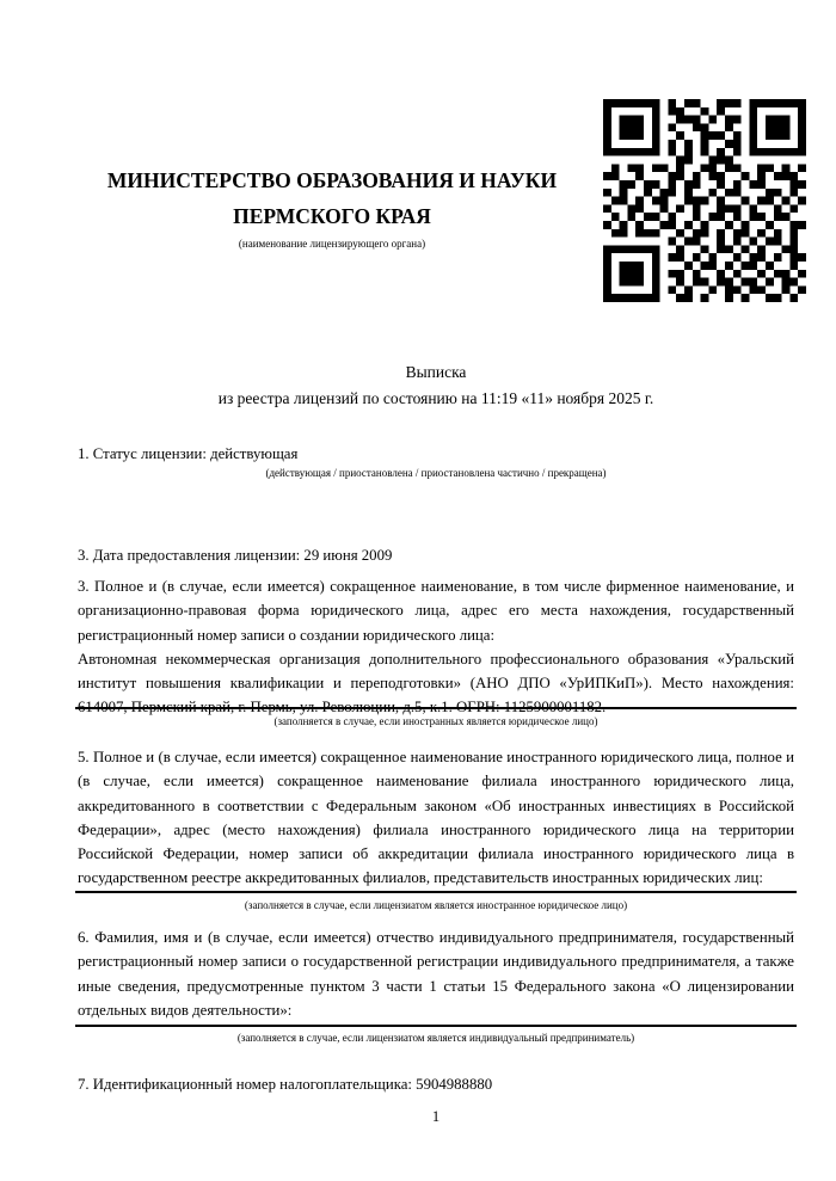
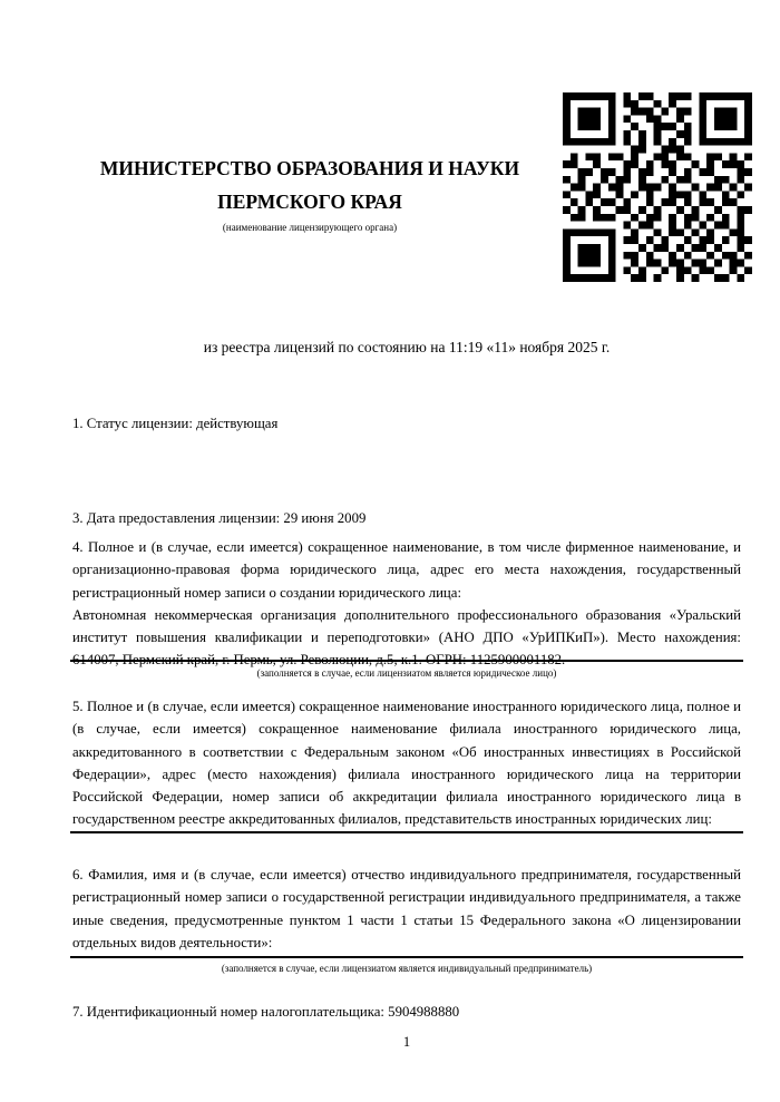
  МИНИСТЕРСТВО ОБРАЗОВАНИЯ И НАУКИ
  ПЕРМСКОГО КРАЯ
  (наименование лицензирующего органа)
- Выписка
  из реестра лицензий по состоянию на 11:19 «11» ноября 2025 г.
  1. Статус лицензии: действующая
- (действующая / приостановлена / приостановлена частично / прекращена)
  3. Дата предоставления лицензии: 29 июня 2009
- 3. Полное и (в случае, если имеется) сокращенное наименование, в том числе фирменное наименование, и организационно-правовая форма юридического лица, адрес его места нахождения, государственный регистрационный номер записи о создании юридического лица:
+ 4. Полное и (в случае, если имеется) сокращенное наименование, в том числе фирменное наименование, и организационно-правовая форма юридического лица, адрес его места нахождения, государственный регистрационный номер записи о создании юридического лица:
  Автономная некоммерческая организация дополнительного профессионального образования «Уральский институт повышения квалификации и переподготовки» (АНО ДПО «УрИПКиП»). Место нахождения:
- (заполняется в случае, если иностранных является юридическое лицо)
+ (заполняется в случае, если лицензиатом является юридическое лицо)
  5. Полное и (в случае, если имеется) сокращенное наименование иностранного юридического лица, полное и (в случае, если имеется) сокращенное наименование филиала иностранного юридического лица, аккредитованного в соответствии с Федеральным законом «Об иностранных инвестициях в Российской Федерации», адрес (место нахождения) филиала иностранного юридического лица на территории Российской Федерации, номер записи об аккредитации филиала иностранного юридического лица в государственном реестре аккредитованных филиалов, представительств иностранных юридических лиц:
- (заполняется в случае, если лицензиатом является иностранное юридическое лицо)
- 6. Фамилия, имя и (в случае, если имеется) отчество индивидуального предпринимателя, государственный регистрационный номер записи о государственной регистрации индивидуального предпринимателя, а также иные сведения, предусмотренные пунктом 3 части 1 статьи 15 Федерального закона «О лицензировании отдельных видов деятельности»:
+ 6. Фамилия, имя и (в случае, если имеется) отчество индивидуального предпринимателя, государственный регистрационный номер записи о государственной регистрации индивидуального предпринимателя, а также иные сведения, предусмотренные пунктом 1 части 1 статьи 15 Федерального закона «О лицензировании отдельных видов деятельности»:
  (заполняется в случае, если лицензиатом является индивидуальный предприниматель)
  7. Идентификационный номер налогоплательщика: 5904988880
  1
